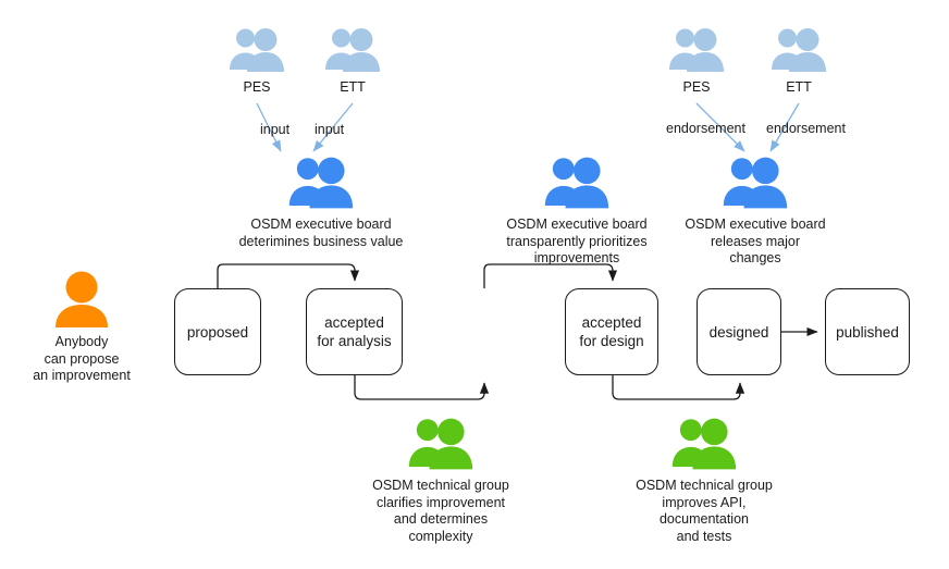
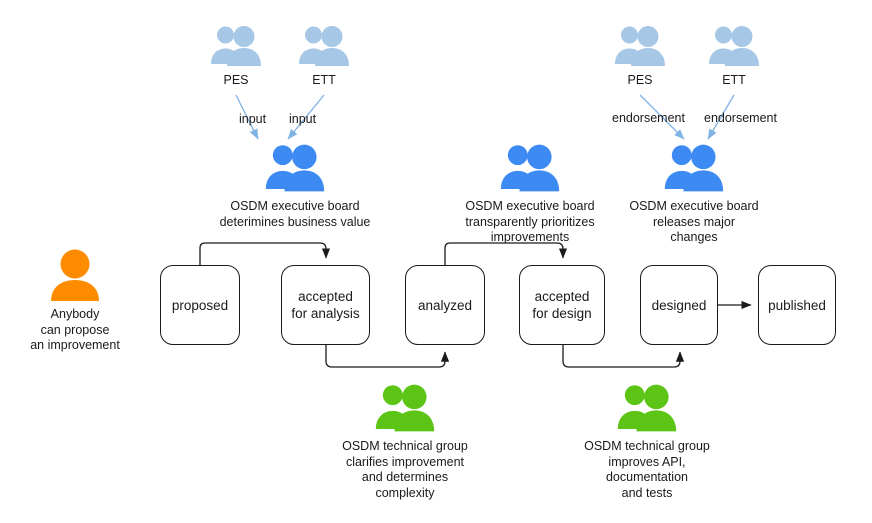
  proposed
  accepted
  for analysis
+ analyzed
  accepted
  for design
  designed
  published
  PES
  ETT
  PES
  ETT
  OSDM executive board
  deterimines business value
  OSDM executive board
  transparently prioritizes
  improvements
  OSDM executive board
  releases major
  changes
  Anybody
  can propose
  an improvement
  OSDM technical group
  clarifies improvement
  and determines
  complexity
  OSDM technical group
  improves API,
  documentation
  and tests
  input
  input
  endorsement
  endorsement
